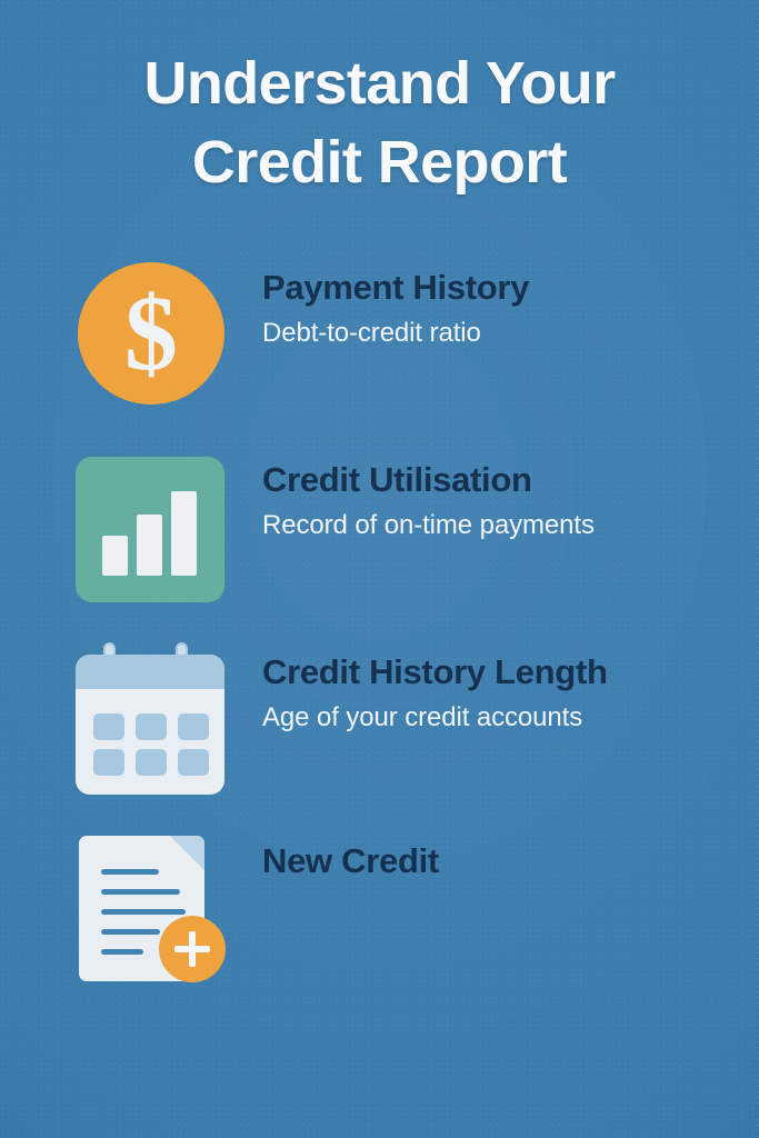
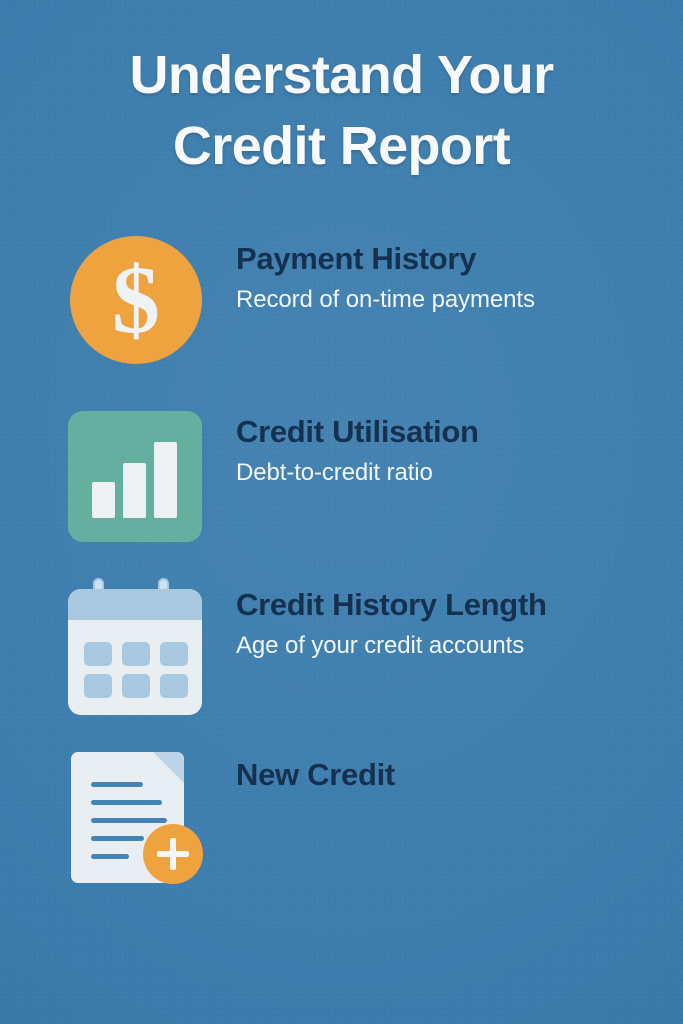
  Understand Your
  Credit Report
  $
  Payment History
- Debt-to-credit ratio
+ Record of on-time payments
  Credit Utilisation
- Record of on-time payments
+ Debt-to-credit ratio
  Credit History Length
  Age of your credit accounts
  New Credit
